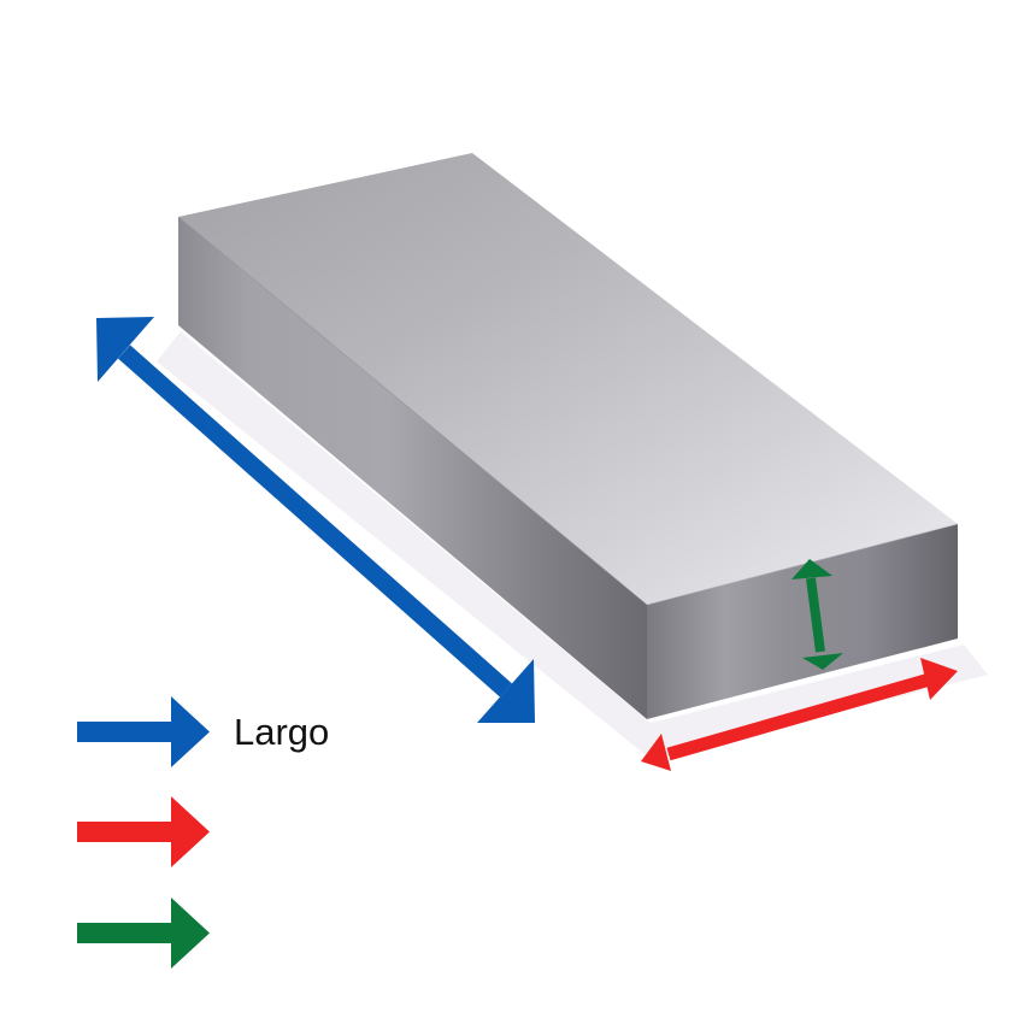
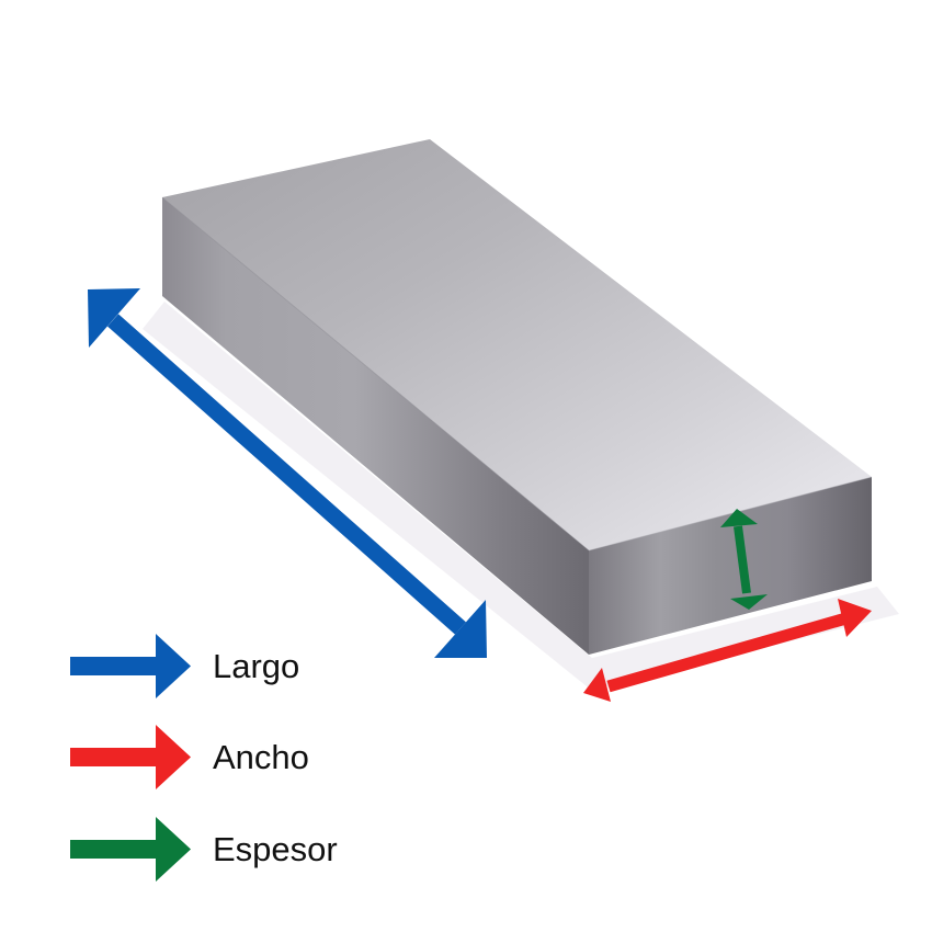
  Largo
+ Ancho
+ Espesor
